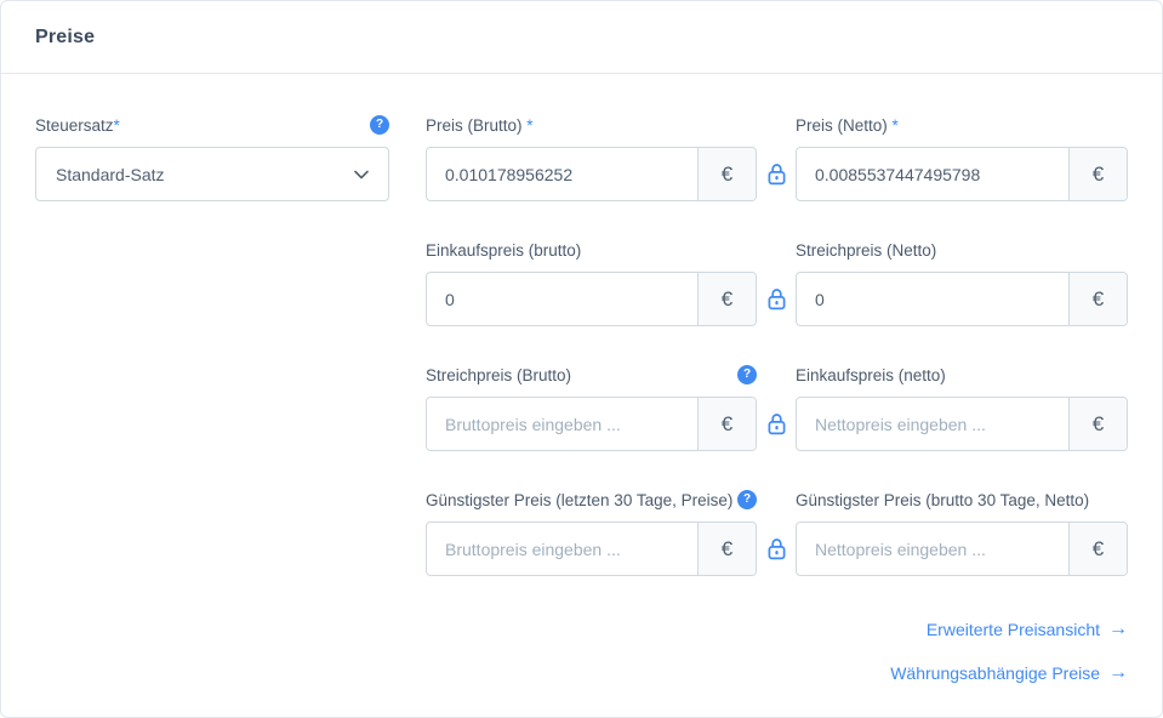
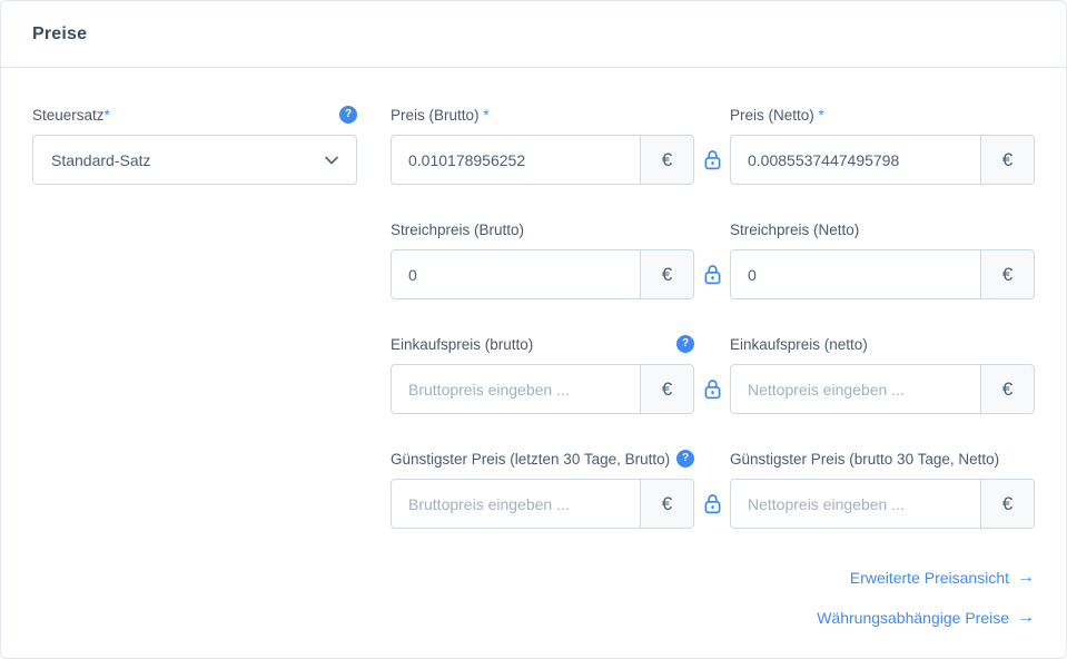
  Preise
  Steuersatz*
  ?
  Standard-Satz
  Preis (Brutto) *
  0.010178956252
  €
  Preis (Netto) *
  0.0085537447495798
  €
- Einkaufspreis (brutto)
+ Streichpreis (Brutto)
  0
  €
  Streichpreis (Netto)
  0
  €
- Streichpreis (Brutto)
+ Einkaufspreis (brutto)
  ?
  Bruttopreis eingeben ...
  €
  Einkaufspreis (netto)
  Nettopreis eingeben ...
  €
- Günstigster Preis (letzten 30 Tage, Preise)
+ Günstigster Preis (letzten 30 Tage, Brutto)
  ?
  Bruttopreis eingeben ...
  €
  Günstigster Preis (brutto 30 Tage, Netto)
  Nettopreis eingeben ...
  €
  Erweiterte Preisansicht
  →
  Währungsabhängige Preise
  →
